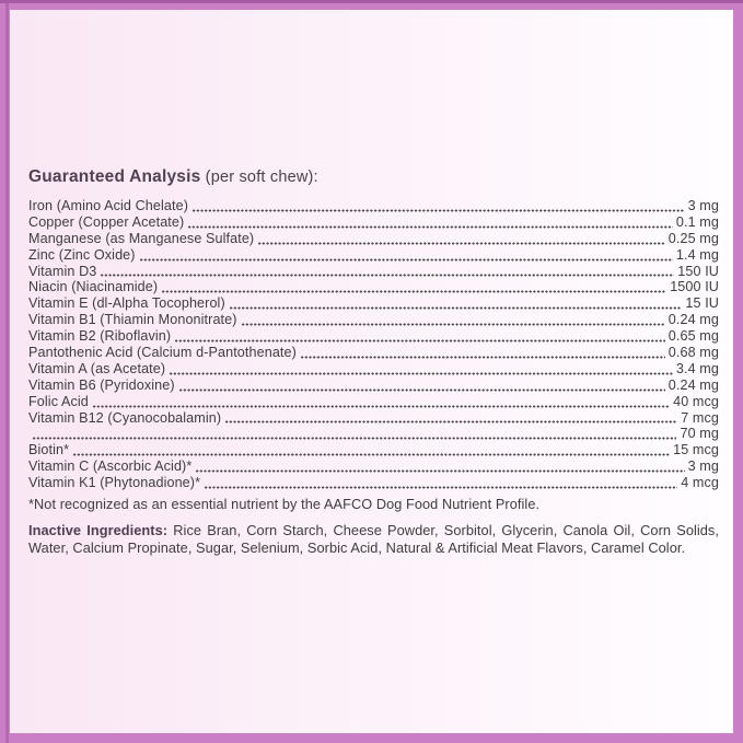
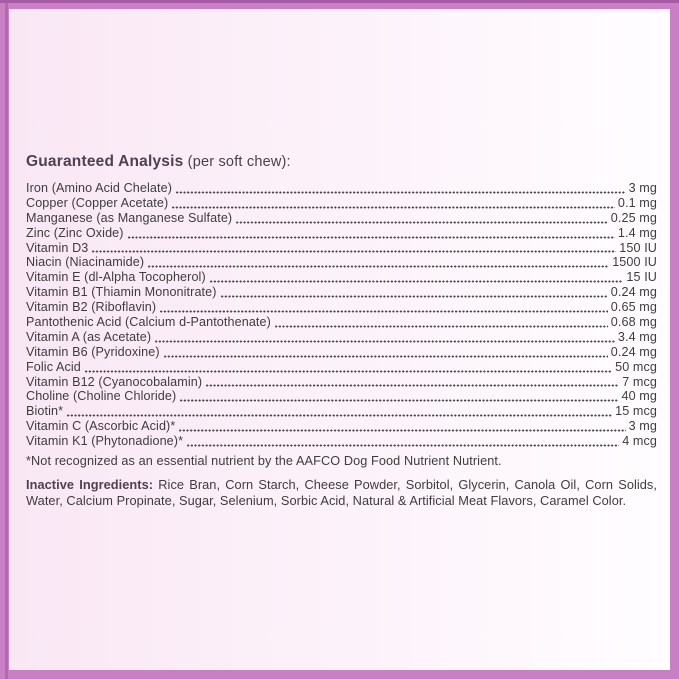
  Guaranteed Analysis (per soft chew):
  Iron (Amino Acid Chelate)
  3 mg
  Copper (Copper Acetate)
  0.1 mg
  Manganese (as Manganese Sulfate)
  0.25 mg
  Zinc (Zinc Oxide)
  1.4 mg
  Vitamin D3
  150 IU
  Niacin (Niacinamide)
  1500 IU
  Vitamin E (dl-Alpha Tocopherol)
  15 IU
  Vitamin B1 (Thiamin Mononitrate)
  0.24 mg
  Vitamin B2 (Riboflavin)
  0.65 mg
  Pantothenic Acid (Calcium d-Pantothenate)
  0.68 mg
  Vitamin A (as Acetate)
  3.4 mg
  Vitamin B6 (Pyridoxine)
  0.24 mg
  Folic Acid
- 40 mcg
+ 50 mcg
  Vitamin B12 (Cyanocobalamin)
  7 mcg
+ Choline (Choline Chloride)
- 70 mg
+ 40 mg
  Biotin*
  15 mcg
  Vitamin C (Ascorbic Acid)*
  3 mg
  Vitamin K1 (Phytonadione)*
  4 mcg
- *Not recognized as an essential nutrient by the AAFCO Dog Food Nutrient Profile.
+ *Not recognized as an essential nutrient by the AAFCO Dog Food Nutrient Nutrient.
  Inactive Ingredients: Rice Bran, Corn Starch, Cheese Powder, Sorbitol, Glycerin, Canola Oil, Corn Solids, Water, Calcium Propinate, Sugar, Selenium, Sorbic Acid, Natural & Artificial Meat Flavors, Caramel Color.
